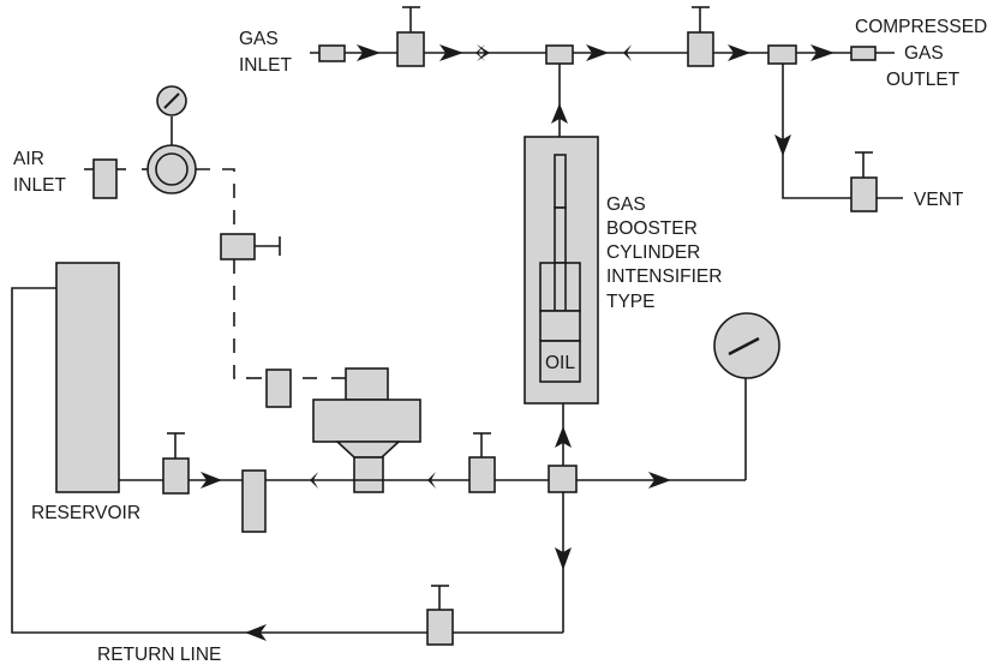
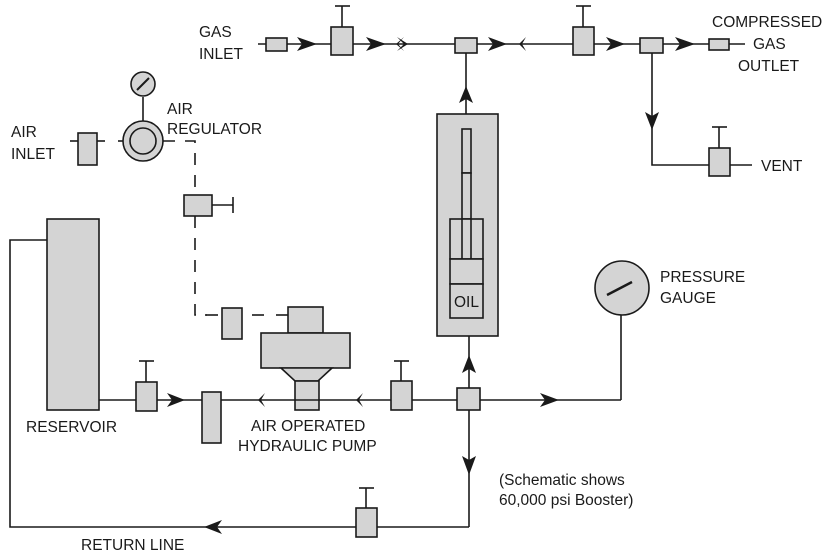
  GAS INLET
  COMPRESSED GAS OUTLET
  VENT
  OIL
- GAS BOOSTER CYLINDER INTENSIFIER TYPE
  AIR INLET
+ AIR REGULATOR
+ AIR OPERATED HYDRAULIC PUMP
  RESERVOIR
+ PRESSURE GAUGE
+ (Schematic shows 60,000 psi Booster)
  RETURN LINE
